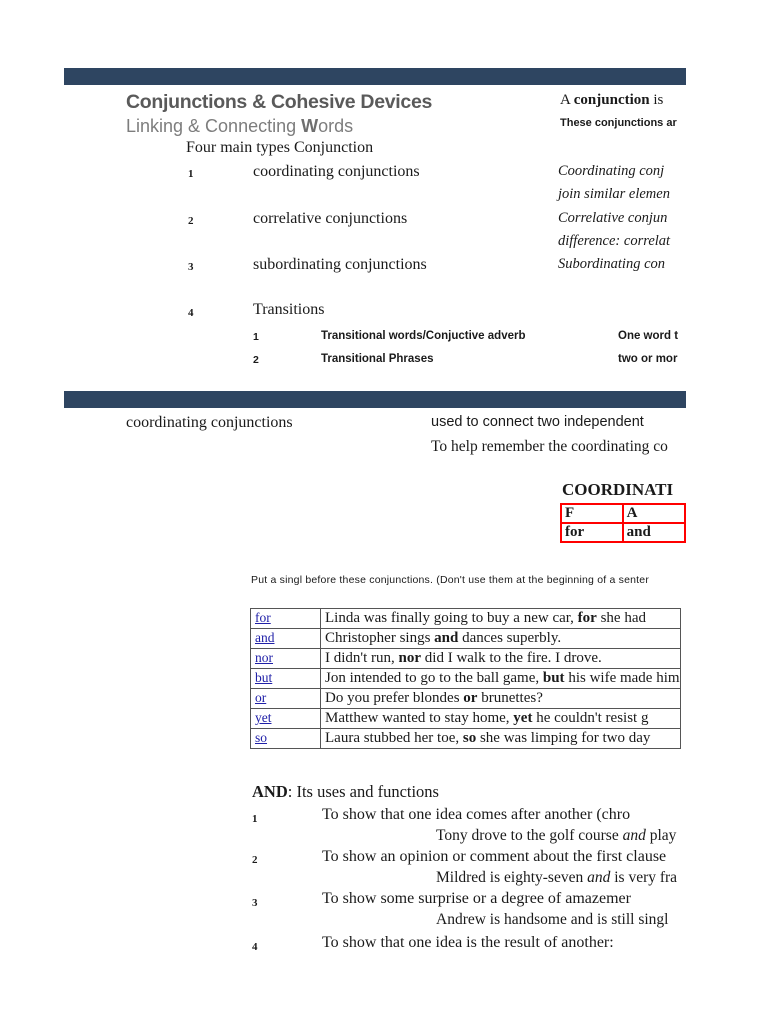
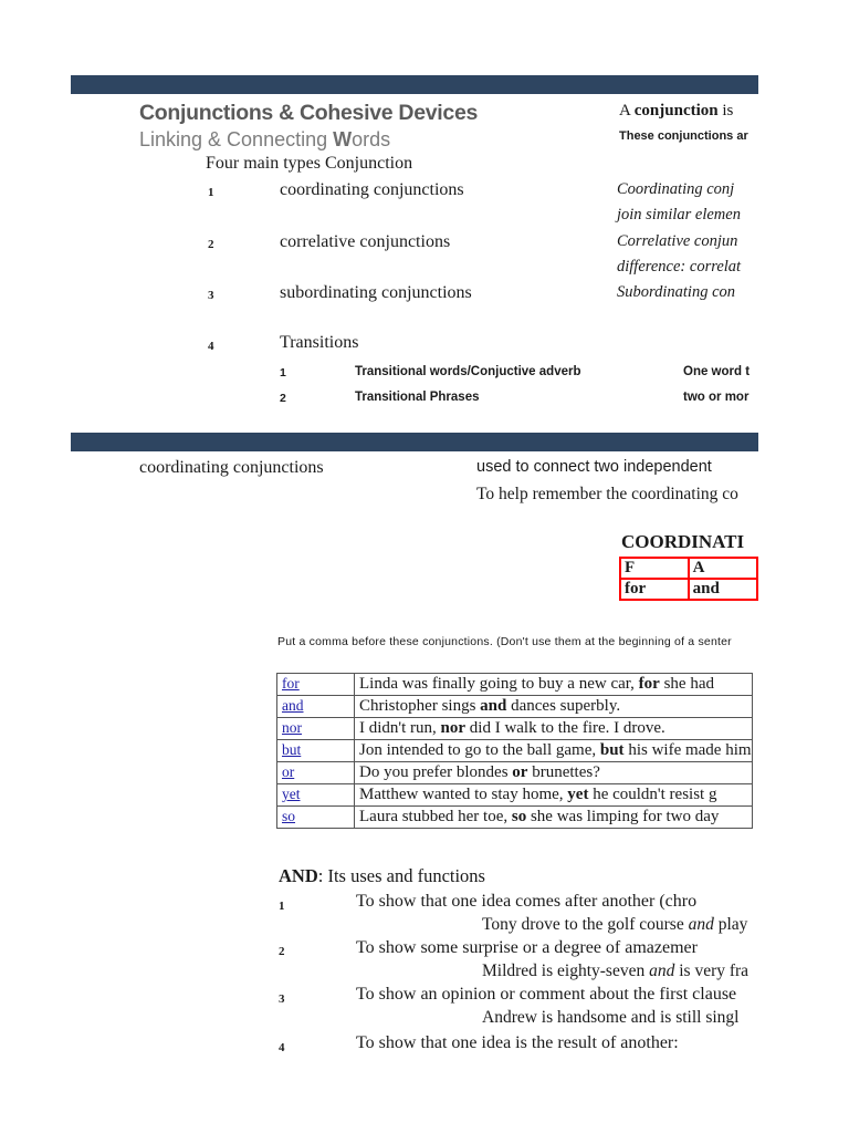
  Conjunctions & Cohesive Devices
  Linking & Connecting Words
  A conjunction is
  These conjunctions ar
  Four main types Conjunction
  1
  coordinating conjunctions
  Coordinating conj
  join similar elemen
  2
  correlative conjunctions
  Correlative conjun
  difference: correlat
  3
  subordinating conjunctions
  Subordinating con
  4
  Transitions
  1
  Transitional words/Conjuctive adverb
  One word t
  2
  Transitional Phrases
  two or mor
  coordinating conjunctions
  used to connect two independent
  To help remember the coordinating co
  COORDINATI
  F	A
  for	and
- Put a singl before these conjunctions. (Don't use them at the beginning of a senter
+ Put a comma before these conjunctions. (Don't use them at the beginning of a senter
  for	Linda was finally going to buy a new car, for she had
  and	Christopher sings and dances superbly.
  nor	I didn't run, nor did I walk to the fire. I drove.
  but	Jon intended to go to the ball game, but his wife made him
  or	Do you prefer blondes or brunettes?
  yet	Matthew wanted to stay home, yet he couldn't resist g
  so	Laura stubbed her toe, so she was limping for two day
  AND: Its uses and functions
  1
  To show that one idea comes after another (chro
  Tony drove to the golf course and play
  2
- To show an opinion or comment about the first clause
+ To show some surprise or a degree of amazemer
  Mildred is eighty-seven and is very fra
  3
- To show some surprise or a degree of amazemer
+ To show an opinion or comment about the first clause
  Andrew is handsome and is still singl
  4
  To show that one idea is the result of another:
